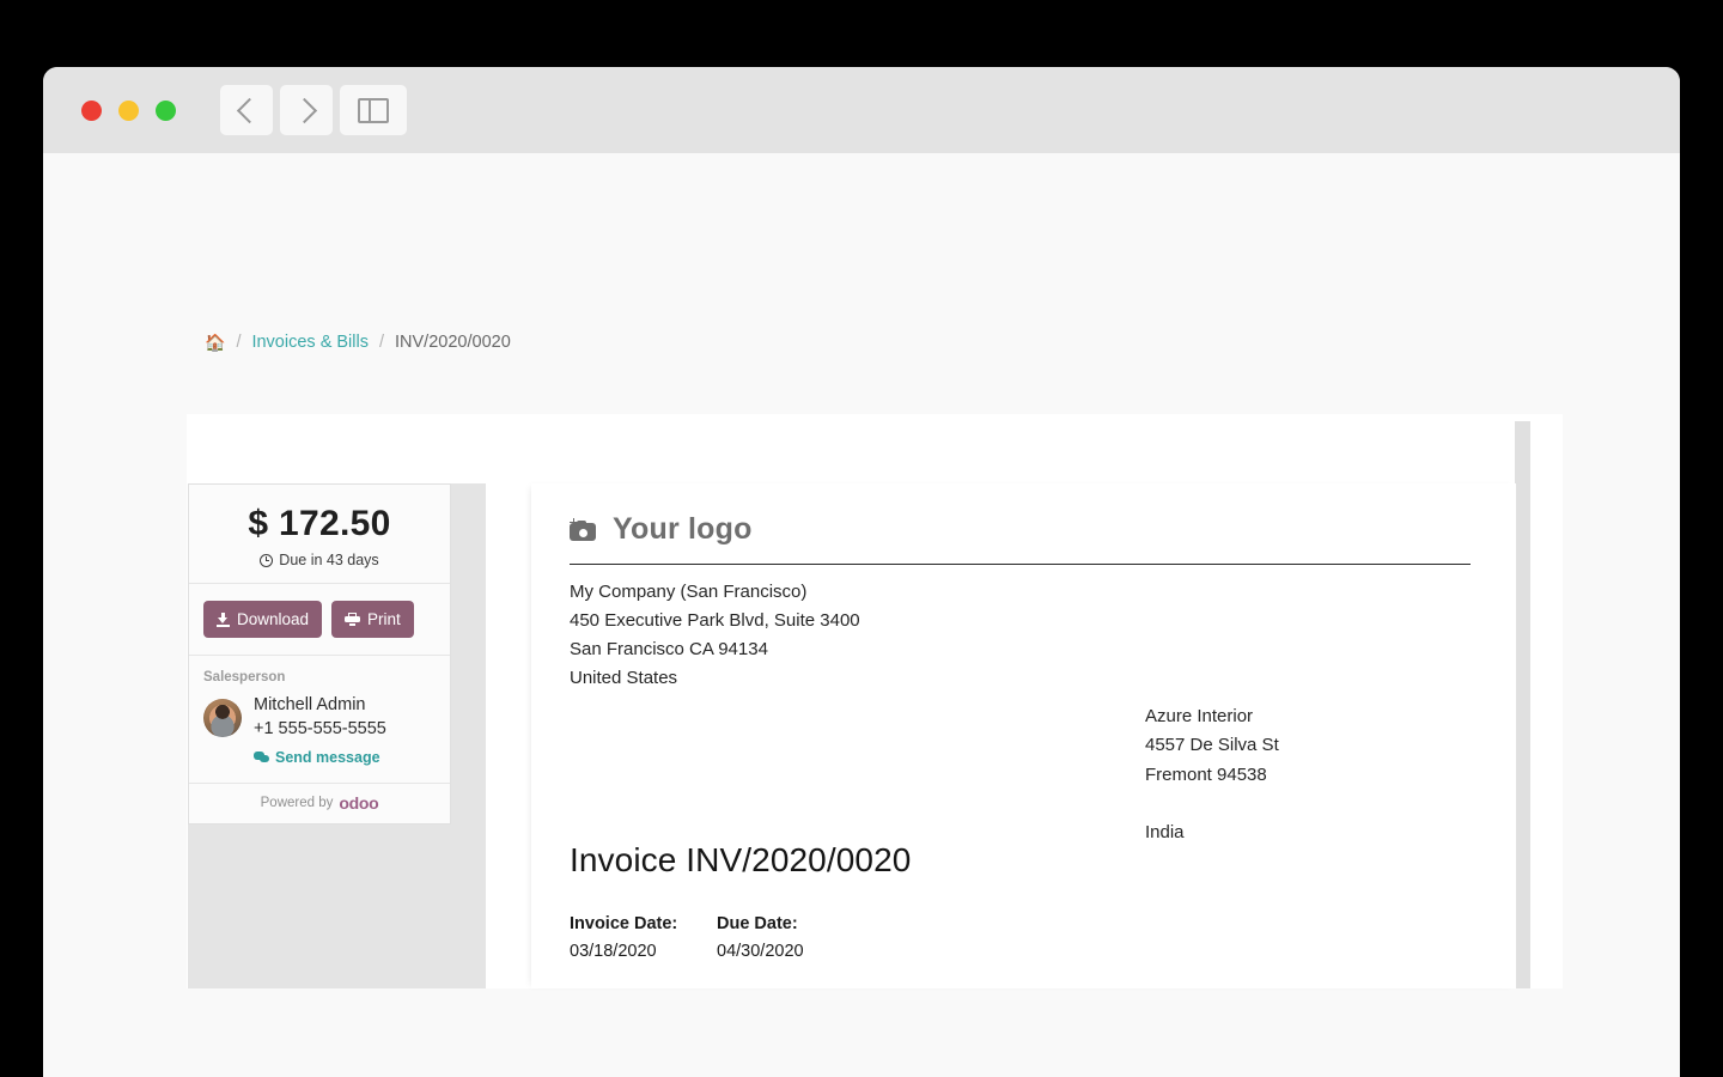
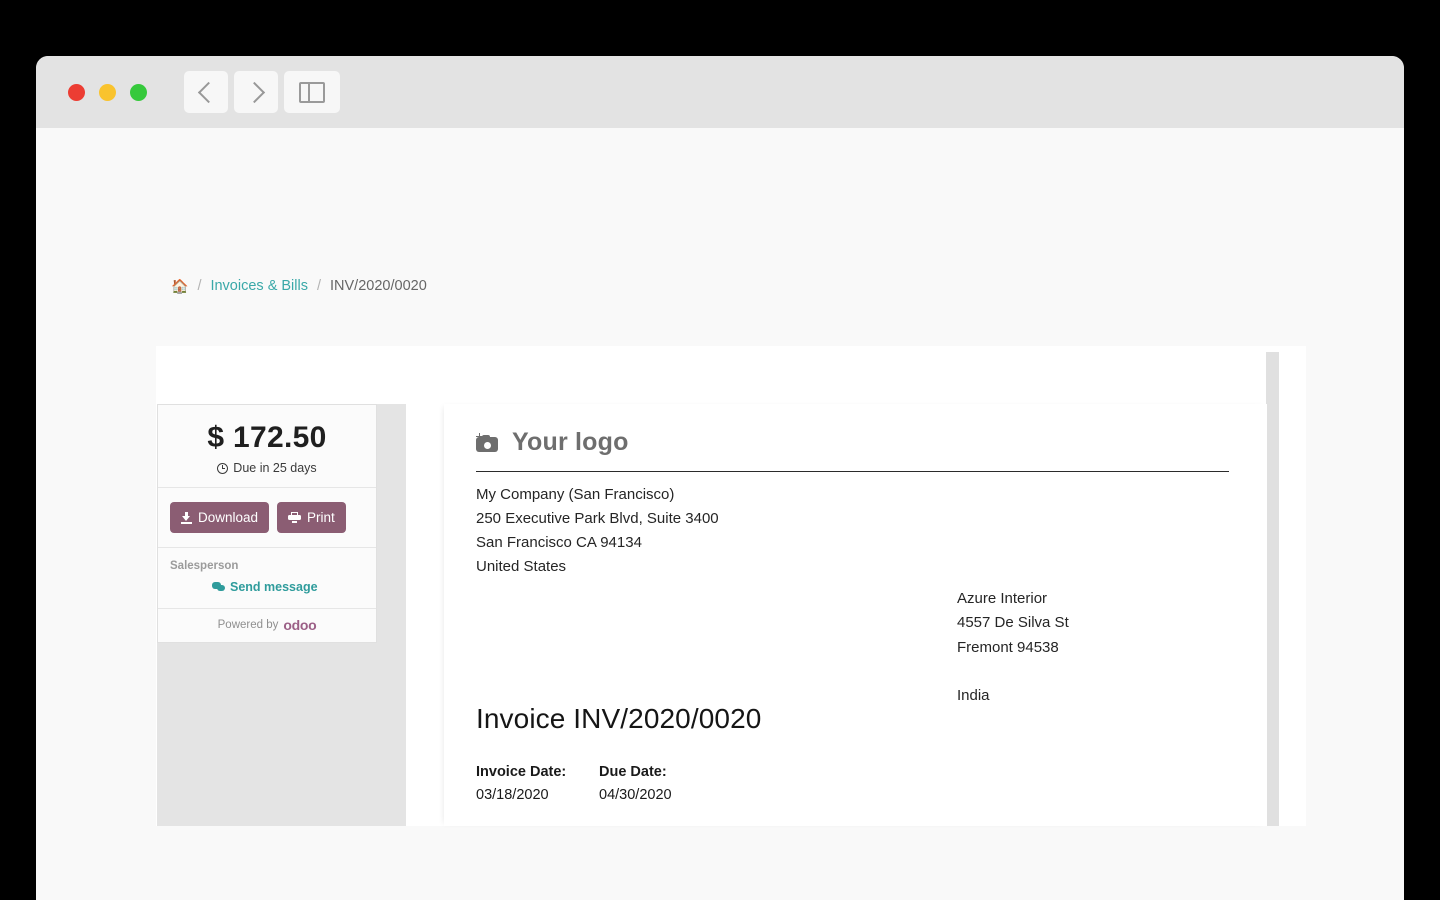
  🏠
  /
  Invoices & Bills
  /
  INV/2020/0020
  $ 172.50
- Due in 43 days
+ Due in 25 days
  Download
  Print
  Salesperson
- Mitchell Admin
- +1 555-555-5555
  Send message
  Powered by
  odoo
  Your logo
  My Company (San Francisco)
- 450 Executive Park Blvd, Suite 3400
+ 250 Executive Park Blvd, Suite 3400
  San Francisco CA 94134
  United States
  Azure Interior
  4557 De Silva St
  Fremont 94538
  India
  Invoice INV/2020/0020
  Invoice Date:
  03/18/2020
  Due Date:
  04/30/2020
